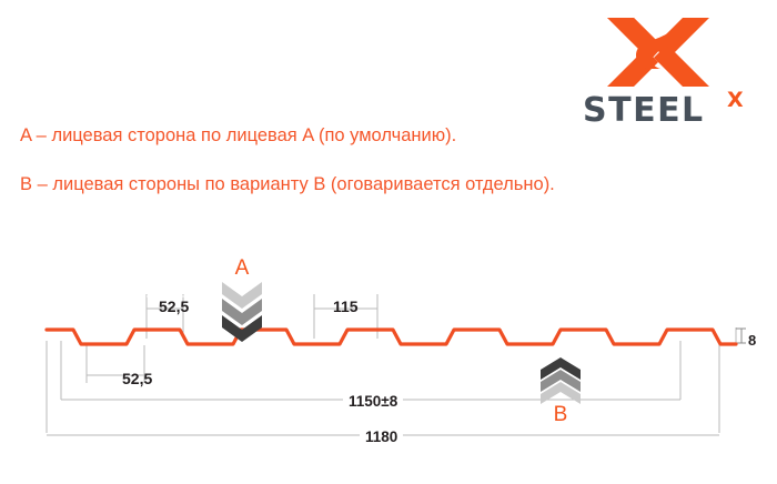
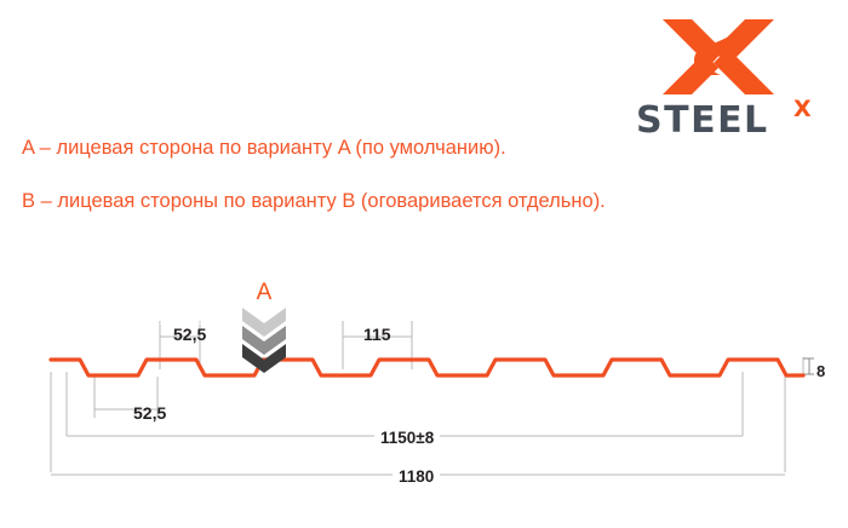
  STEEL
  X
- A – лицевая сторона по лицевая A (по умолчанию).
+ A – лицевая сторона по варианту A (по умолчанию).
  B – лицевая стороны по варианту B (оговаривается отдельно).
  52,5
  52,5
  115
  8
  1150±8
  1180
  A
- B
